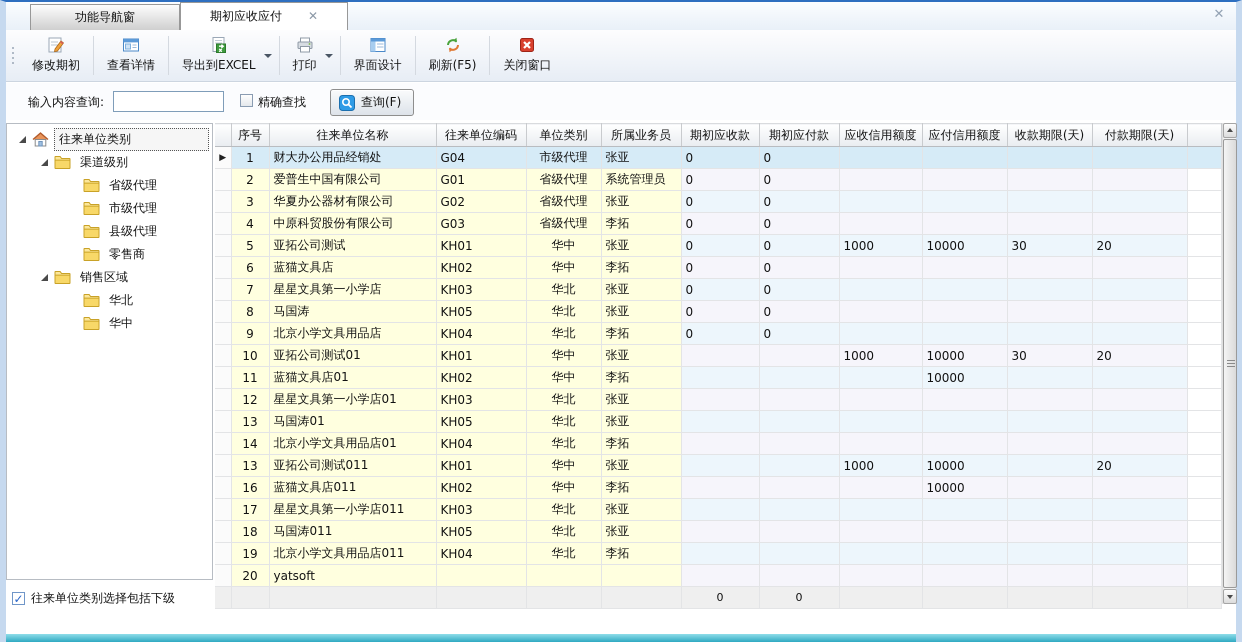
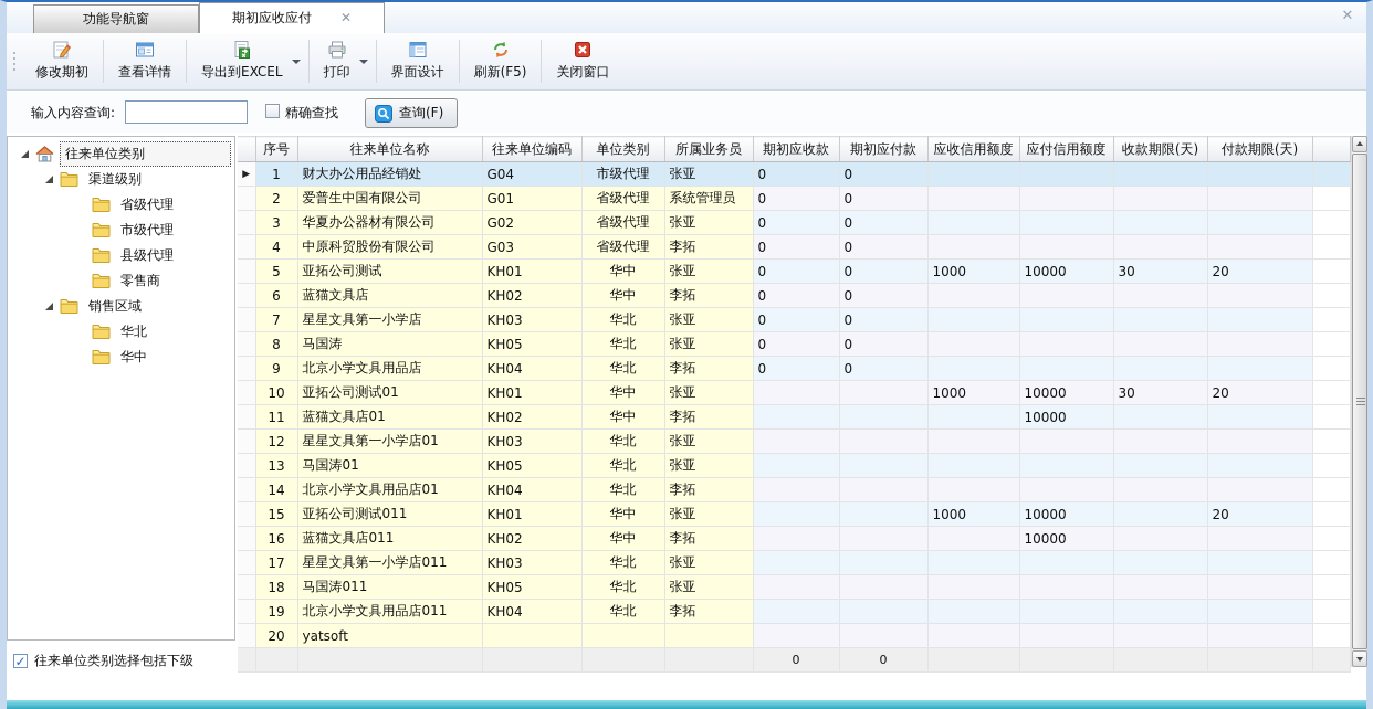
  功能导航窗
  期初应收应付 ✕
  ✕
  修改期初
  查看详情
  导出到EXCEL
  打印
  界面设计
  刷新(F5)
  关闭窗口
  输入内容查询:
  精确查找
  查询(F)
  往来单位类别
  渠道级别
  省级代理
  市级代理
  县级代理
  零售商
  销售区域
  华北
  华中
  ✓
  往来单位类别选择包括下级
  	序号	往来单位名称	往来单位编码	单位类别	所属业务员	期初应收款	期初应付款	应收信用额度	应付信用额度	收款期限(天)	付款期限(天)
  ▶	1	财大办公用品经销处	G04	市级代理	张亚	0	0
  	2	爱普生中国有限公司	G01	省级代理	系统管理员	0	0
  	3	华夏办公器材有限公司	G02	省级代理	张亚	0	0
  	4	中原科贸股份有限公司	G03	省级代理	李拓	0	0
  	5	亚拓公司测试	KH01	华中	张亚	0	0	1000	10000	30	20
  	6	蓝猫文具店	KH02	华中	李拓	0	0
  	7	星星文具第一小学店	KH03	华北	张亚	0	0
  	8	马国涛	KH05	华北	张亚	0	0
  	9	北京小学文具用品店	KH04	华北	李拓	0	0
  	10	亚拓公司测试01	KH01	华中	张亚			1000	10000	30	20
  	11	蓝猫文具店01	KH02	华中	李拓				10000
  	12	星星文具第一小学店01	KH03	华北	张亚
  	13	马国涛01	KH05	华北	张亚
  	14	北京小学文具用品店01	KH04	华北	李拓
- 	13	亚拓公司测试011	KH01	华中	张亚			1000	10000		20
+ 	15	亚拓公司测试011	KH01	华中	张亚			1000	10000		20
  	16	蓝猫文具店011	KH02	华中	李拓				10000
  	17	星星文具第一小学店011	KH03	华北	张亚
  	18	马国涛011	KH05	华北	张亚
  	19	北京小学文具用品店011	KH04	华北	李拓
  	20	yatsoft
  						0	0
